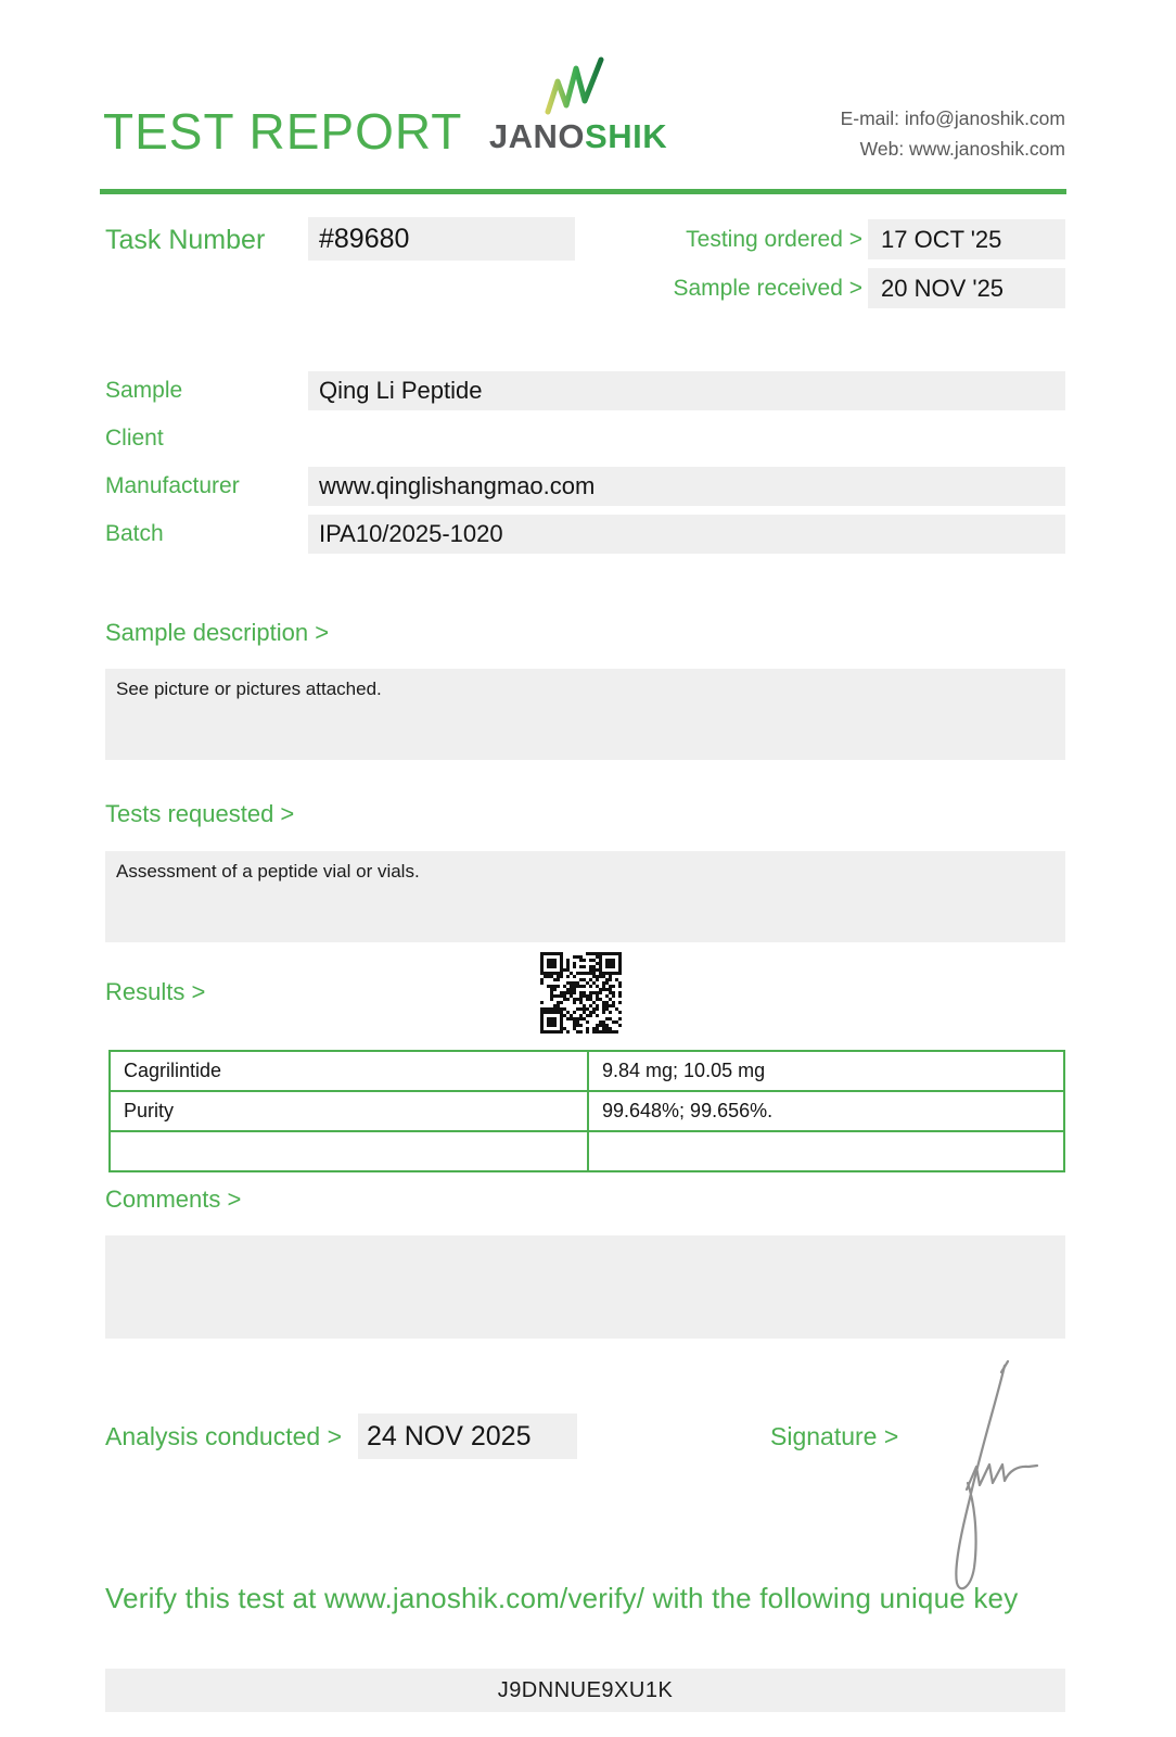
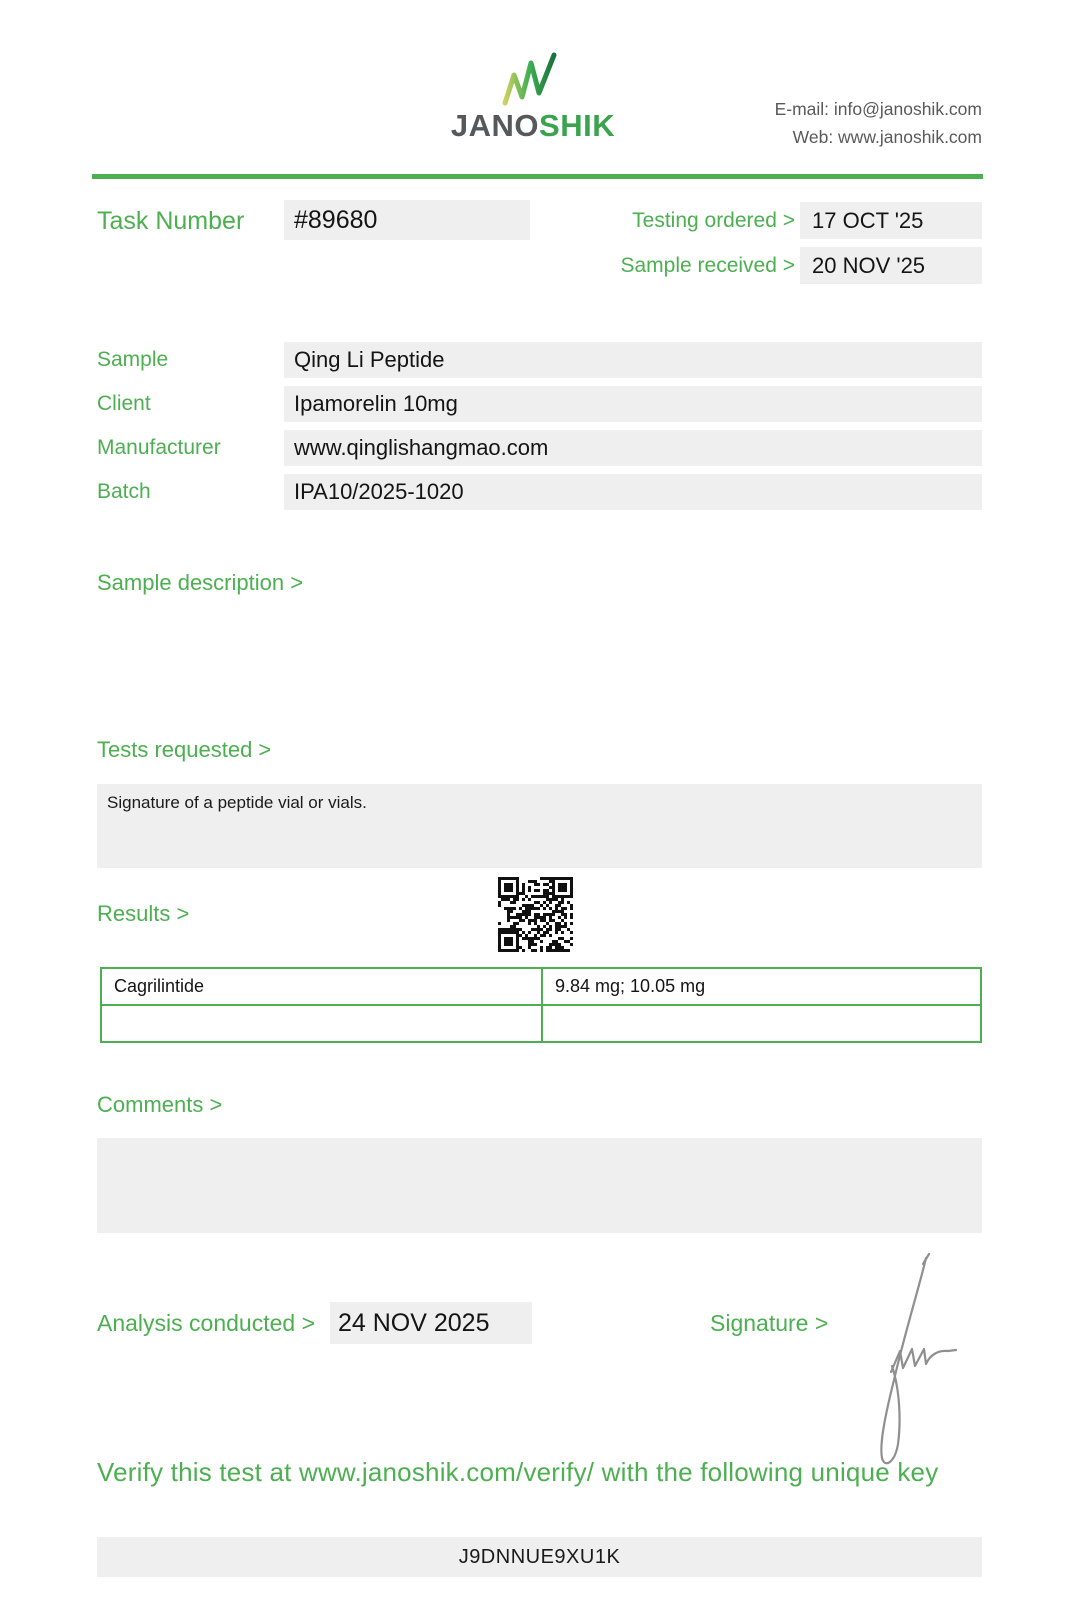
- TEST REPORT
  JANOSHIK
  E-mail: info@janoshik.com
  Web: www.janoshik.com
  Task Number
  #89680
  Testing ordered >
  17 OCT '25
  Sample received >
  20 NOV '25
  Sample
  Qing Li Peptide
  Client
+ Ipamorelin 10mg
  Manufacturer
  www.qinglishangmao.com
  Batch
  IPA10/2025-1020
  Sample description >
- See picture or pictures attached.
  Tests requested >
- Assessment of a peptide vial or vials.
+ Signature of a peptide vial or vials.
  Results >
  Cagrilintide
  9.84 mg; 10.05 mg
- Purity
- 99.648%; 99.656%.
  Comments >
  Analysis conducted >
  24 NOV 2025
  Signature >
  Verify this test at www.janoshik.com/verify/ with the following unique key
  J9DNNUE9XU1K
